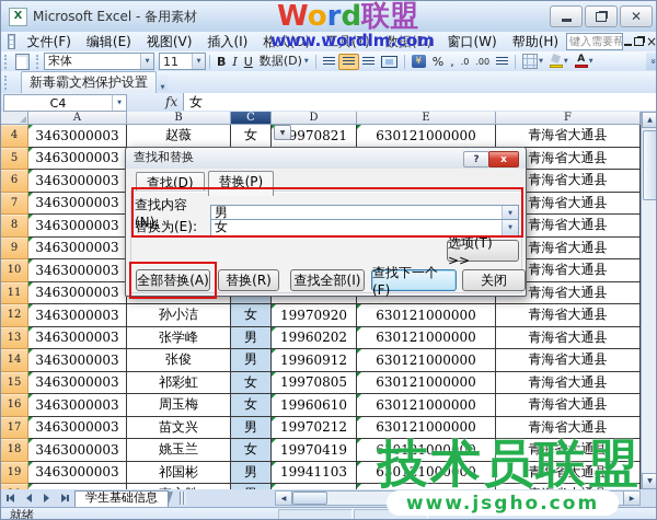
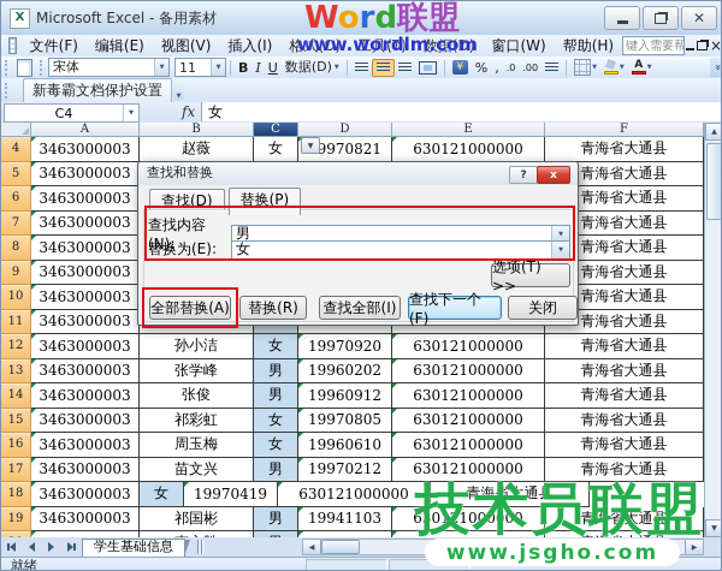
  X
  Microsoft Excel - 备用素材
  ✕
  文件(F)
  编辑(E)
  视图(V)
  插入(I)
  格式(O)
  工具(T)
  数据(D)
  窗口(W)
  帮助(H)
  ×
  宋体
  11
  B
  I
  U
  数据(D)
  ¥
  %
  ,
  .0
  .00
  A
  新毒霸文档保护设置
  C4
  fx
  女
  A
  B
  C
  D
  E
  F
  4
  3463000003
  赵薇
  女
  9970821
  630121000000
  青海省大通县
  5
  3463000003
  青海省大通县
  6
  3463000003
  青海省大通县
  7
  3463000003
  青海省大通县
  8
  3463000003
  青海省大通县
  9
  3463000003
  青海省大通县
  10
  3463000003
  青海省大通县
  11
  3463000003
  青海省大通县
  12
  3463000003
  孙小洁
  女
  19970920
  630121000000
  青海省大通县
  13
  3463000003
  张学峰
  男
  19960202
  630121000000
  青海省大通县
  14
  3463000003
  张俊
  男
  19960912
  630121000000
  青海省大通县
  15
  3463000003
  祁彩虹
  女
  19970805
  630121000000
  青海省大通县
  16
  3463000003
  周玉梅
  女
  19960610
  630121000000
  青海省大通县
  17
  3463000003
  苗文兴
  男
  19970212
  630121000000
  青海省大通县
  18
  3463000003
- 姚玉兰
  女
  19970419
  630121000000
  青海省大通县
  19
  3463000003
  祁国彬
  男
  19941103
  630121000000
  青海省大通县
  学生基础信息
  就绪
  查找和替换
  ?
  x
  查找(D)
  替换(P)
  查找内容(N):
  男
  替换为(E):
  女
  选项(T) >>
  全部替换(A)
  替换(R)
  查找全部(I)
  查找下一个(F)
  关闭
  Word联盟
  www.wordlm.com
  技术员联盟
  www.jsgho.com
